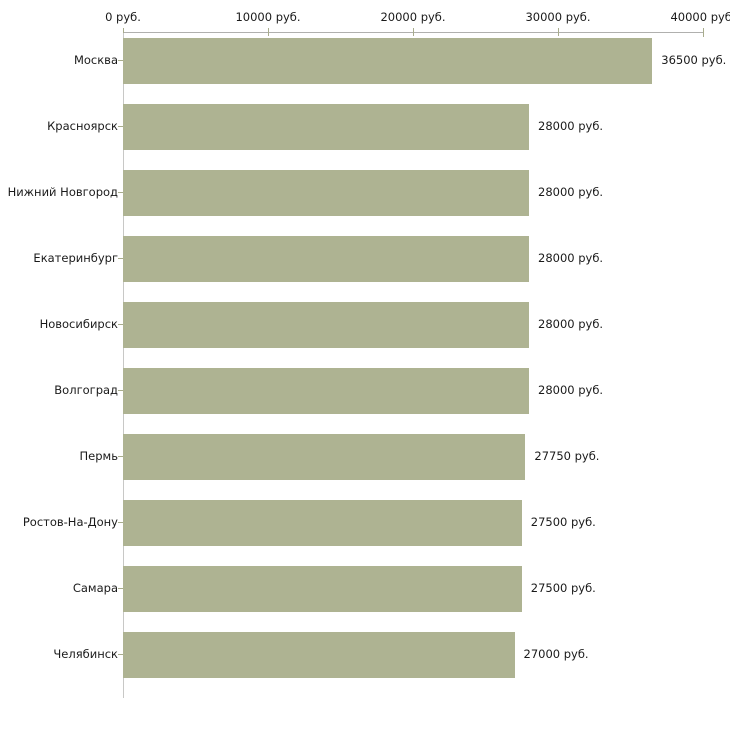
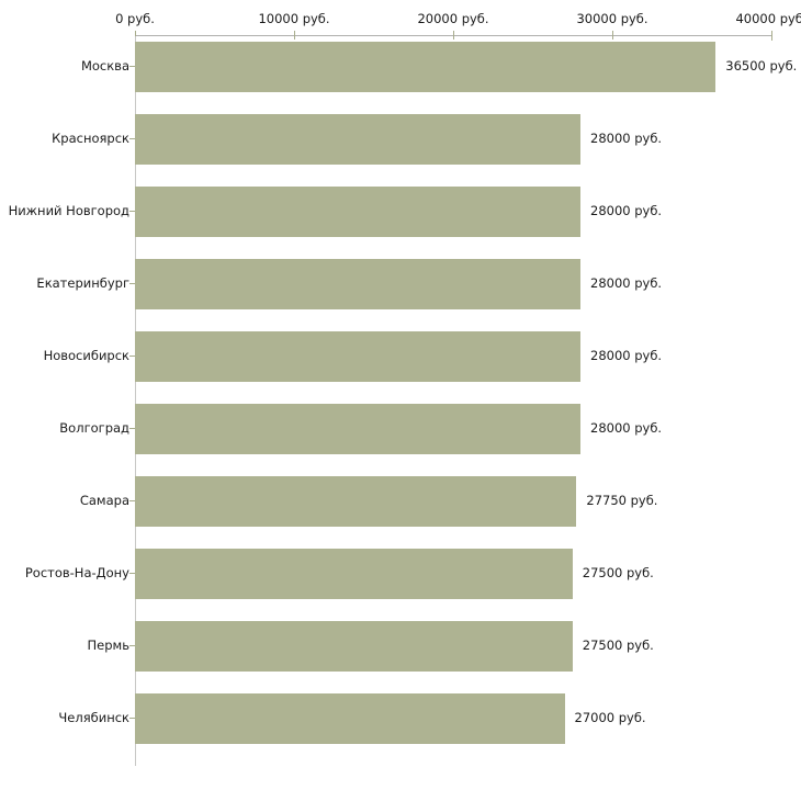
  0 руб.
  10000 руб.
  20000 руб.
  30000 руб.
  40000 руб
  Москва
  36500 руб.
  Красноярск
  28000 руб.
  Нижний Новгород
  28000 руб.
  Екатеринбург
  28000 руб.
  Новосибирск
  28000 руб.
  Волгоград
  28000 руб.
- Пермь
+ Самара
  27750 руб.
  Ростов-На-Дону
  27500 руб.
- Самара
+ Пермь
  27500 руб.
  Челябинск
  27000 руб.
